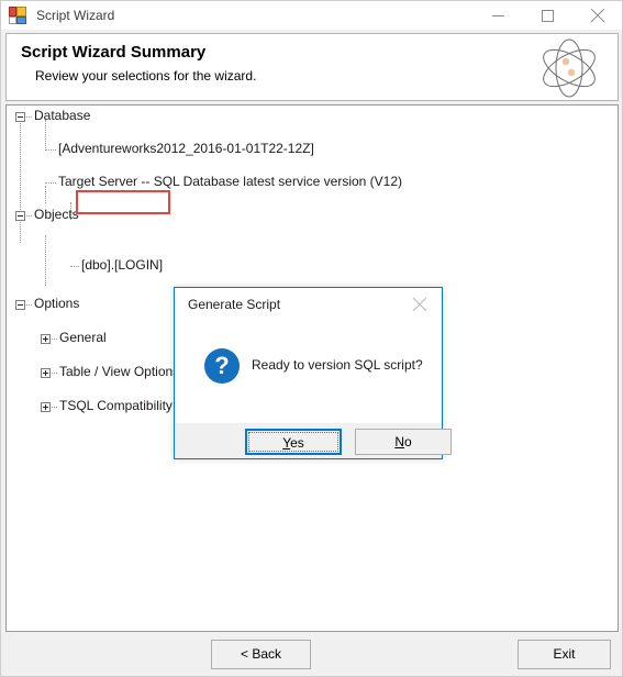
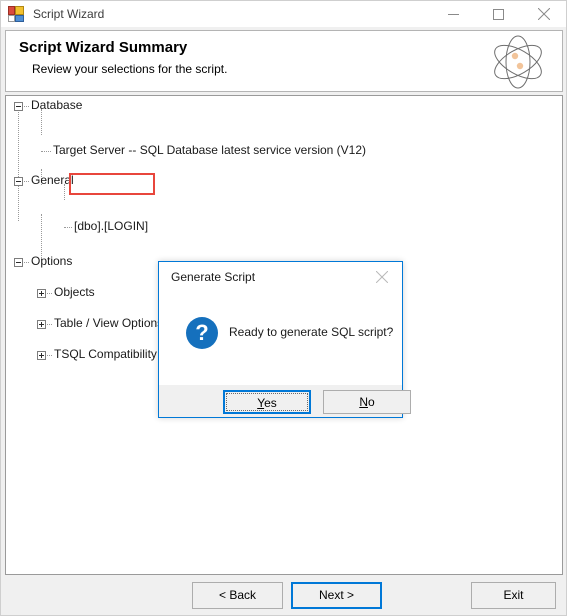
  Script Wizard
  Script Wizard Summary
- Review your selections for the wizard.
+ Review your selections for the script.
  Database
- [Adventureworks2012_2016-01-01T22-12Z]
  Target Server -- SQL Database latest service version (V12)
- Objects
+ General
  [dbo].[LOGIN]
  Options
- General
+ Objects
  Table / View Option
  TSQL Compatibility
  < Back
+ Next >
  Exit
  Generate Script
  ?
- Ready to version SQL script?
+ Ready to generate SQL script?
  Yes
  No
